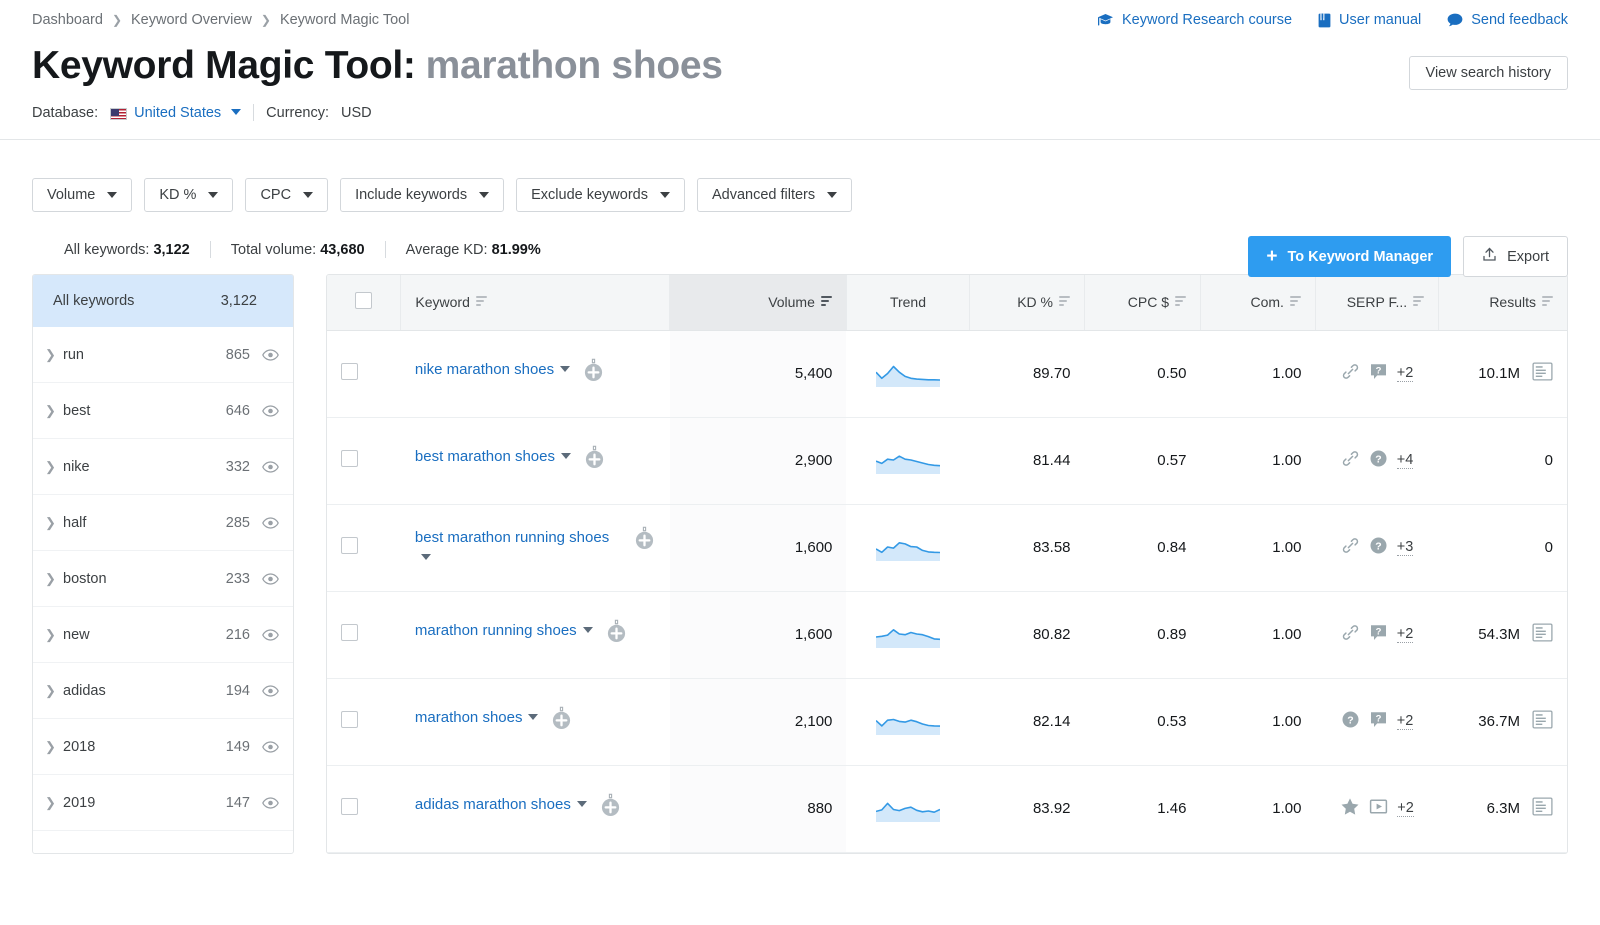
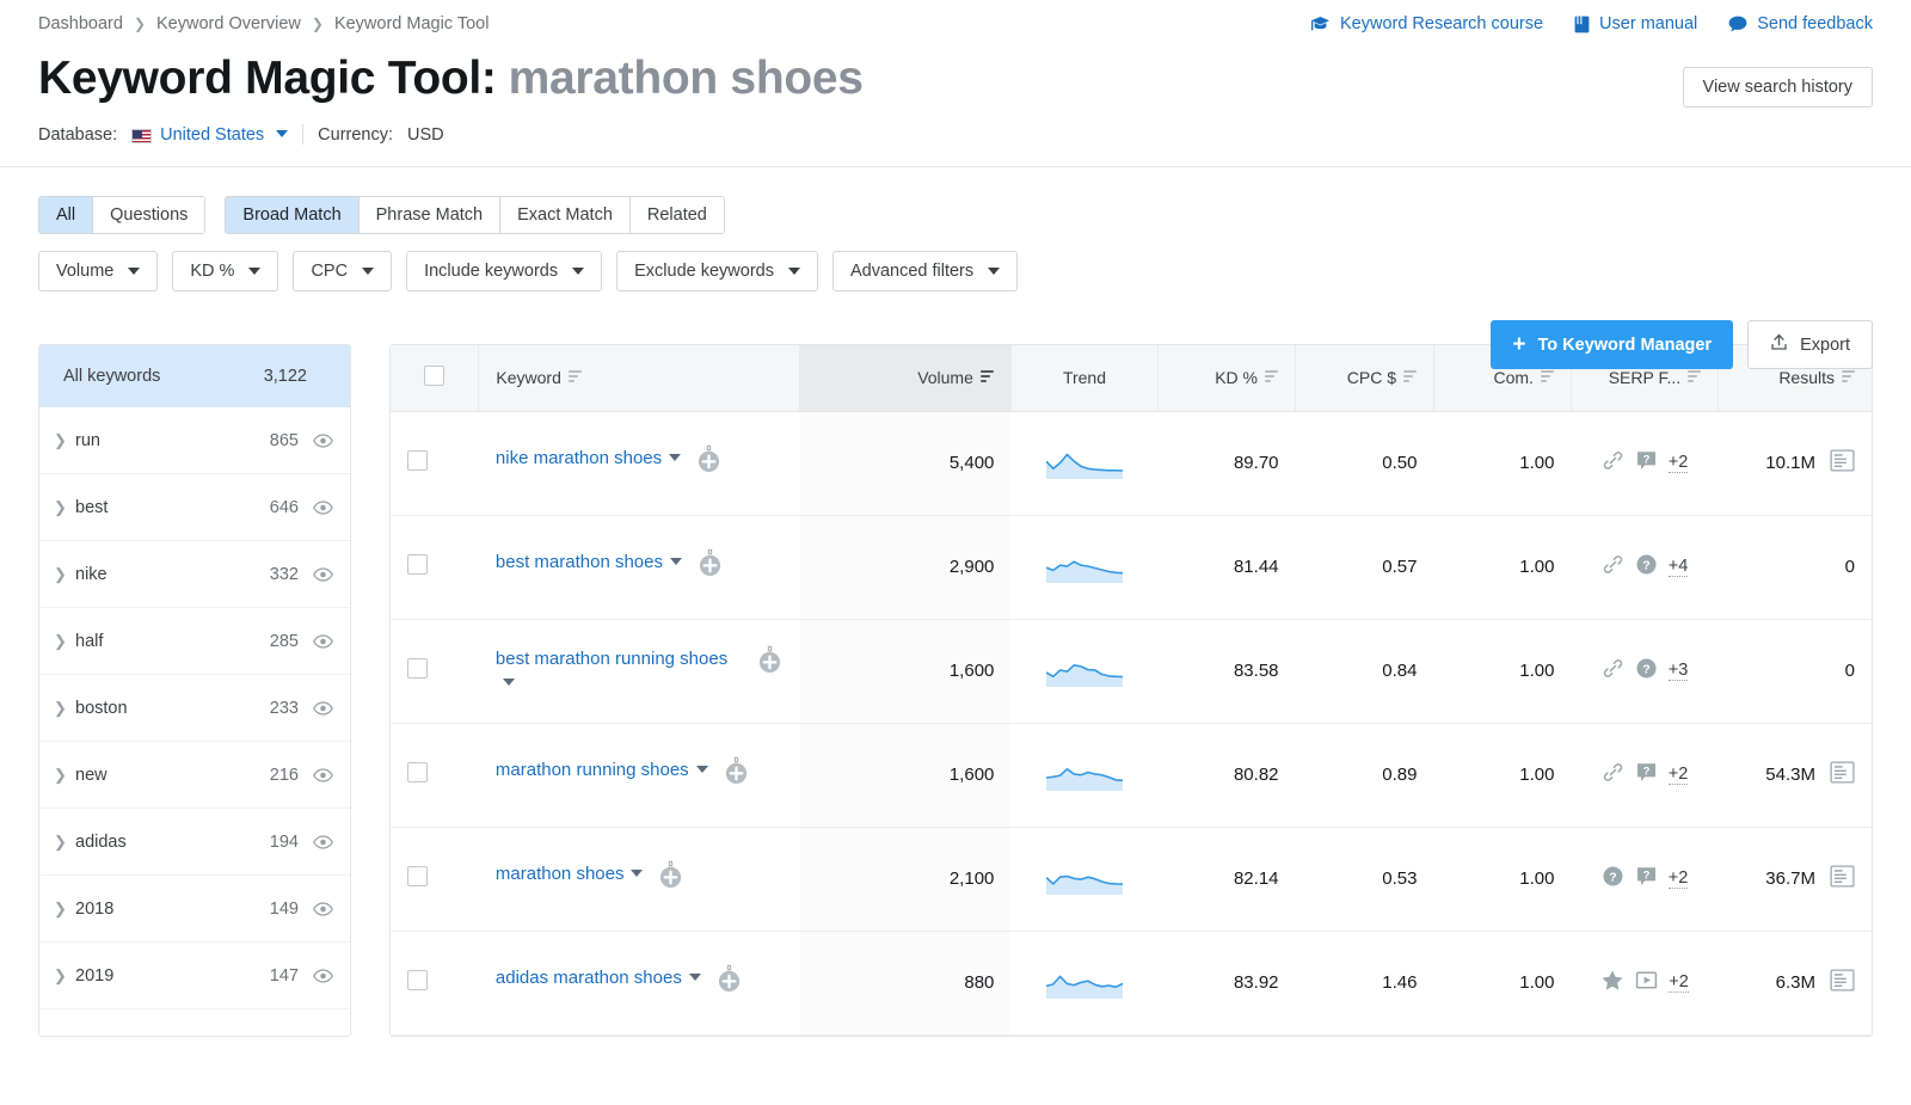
  Dashboard
  ❯
  Keyword Overview
  ❯
  Keyword Magic Tool
  Keyword Research course
  User manual
  Send feedback
  Keyword Magic Tool: marathon shoes
  View search history
  Database:
  United States
  Currency:
  USD
+ All
+ Questions
+ Broad Match
+ Phrase Match
+ Exact Match
+ Related
  Volume
  KD %
  CPC
  Include keywords
  Exclude keywords
  Advanced filters
- All keywords: 3,122
- Total volume: 43,680
- Average KD: 81.99%
  +
  To Keyword Manager
  Export
  All keywords
  3,122
  ❯
  run
  865
  ❯
  best
  646
  ❯
  nike
  332
  ❯
  half
  285
  ❯
  boston
  233
  ❯
  new
  216
  ❯
  adidas
  194
  ❯
  2018
  149
  ❯
  2019
  147
  	Keyword	Volume	Trend	KD %	CPC $	Com.	SERP F...	Results
  	nike marathon shoes	5,400		89.70	0.50	1.00	? +2	10.1M
  	best marathon shoes	2,900		81.44	0.57	1.00	? +4	0
  	best marathon running shoes	1,600		83.58	0.84	1.00	? +3	0
  	marathon running shoes	1,600		80.82	0.89	1.00	? +2	54.3M
  	marathon shoes	2,100		82.14	0.53	1.00	? ? +2	36.7M
  	adidas marathon shoes	880		83.92	1.46	1.00	+2	6.3M
